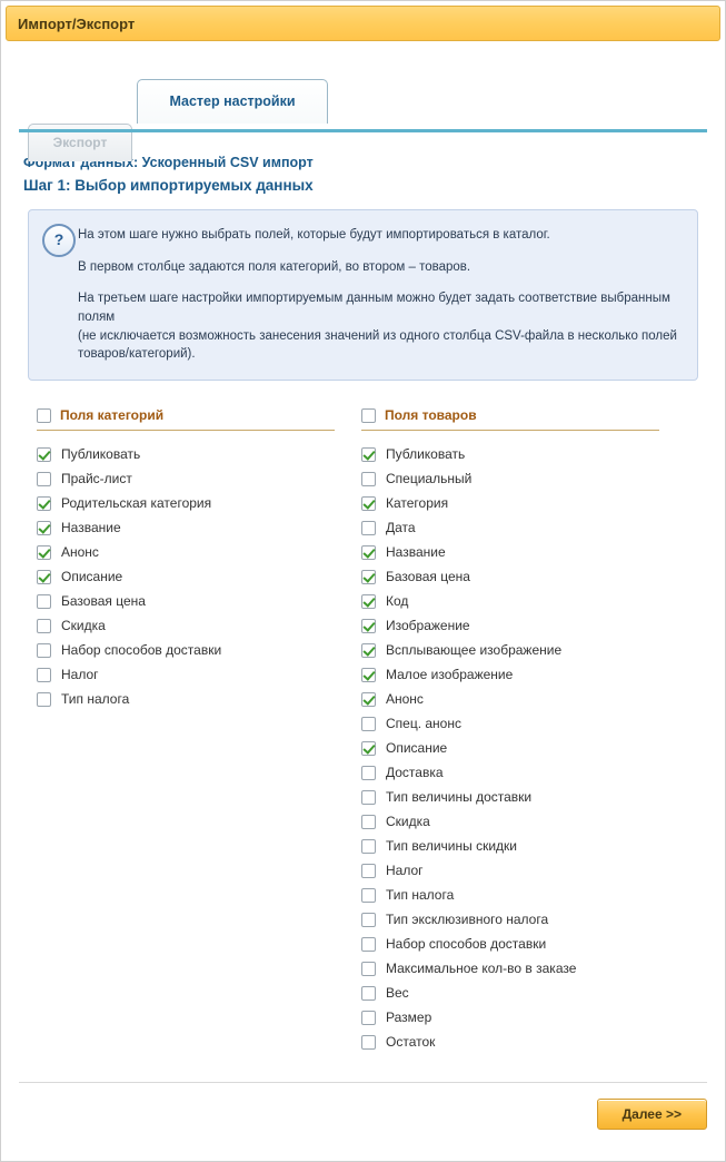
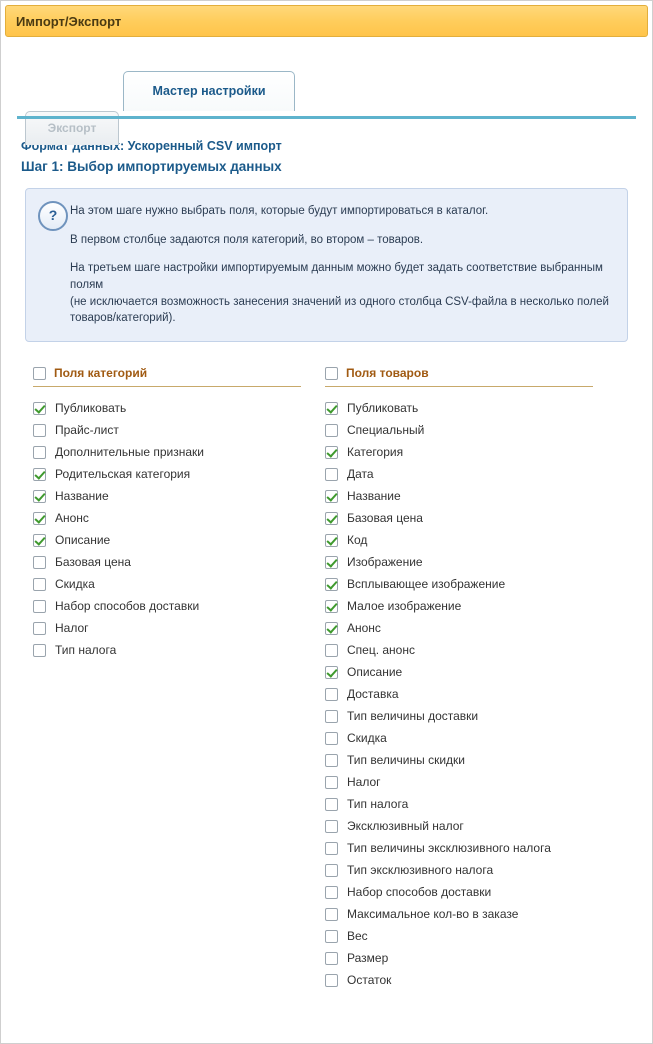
  Импорт/Экспорт
  Экспорт
  Мастер настройки
  Формат данных: Ускоренный CSV импорт
  Шаг 1: Выбор импортируемых данных
  ?
- На этом шаге нужно выбрать полей, которые будут импортироваться в каталог.
+ На этом шаге нужно выбрать поля, которые будут импортироваться в каталог.
  В первом столбце задаются поля категорий, во втором – товаров.
  На третьем шаге настройки импортируемым данным можно будет задать соответствие выбранным полям
  (не исключается возможность занесения значений из одного столбца CSV-файла в несколько полей товаров/категорий).
  Поля категорий
  Публиковать
  Прайс-лист
+ Дополнительные признаки
  Родительская категория
  Название
  Анонс
  Описание
  Базовая цена
  Скидка
  Набор способов доставки
  Налог
  Тип налога
  Поля товаров
  Публиковать
  Специальный
  Категория
  Дата
  Название
  Базовая цена
  Код
  Изображение
  Всплывающее изображение
  Малое изображение
  Анонс
  Спец. анонс
  Описание
  Доставка
  Тип величины доставки
  Скидка
  Тип величины скидки
  Налог
  Тип налога
+ Эксклюзивный налог
+ Тип величины эксклюзивного налога
  Тип эксклюзивного налога
  Набор способов доставки
  Максимальное кол-во в заказе
  Вес
  Размер
  Остаток
- Далее >>
